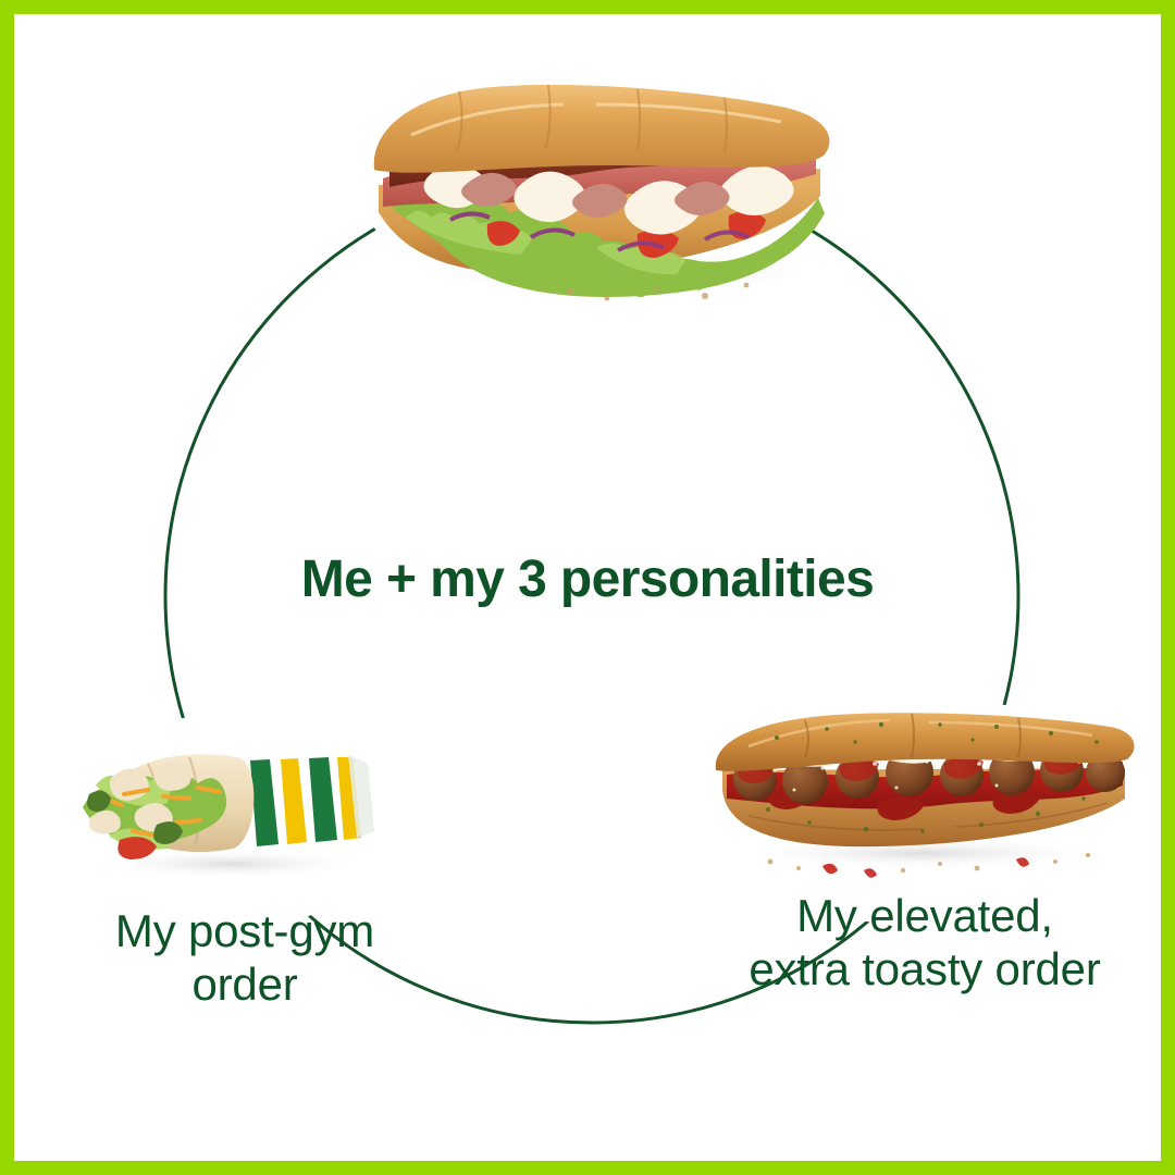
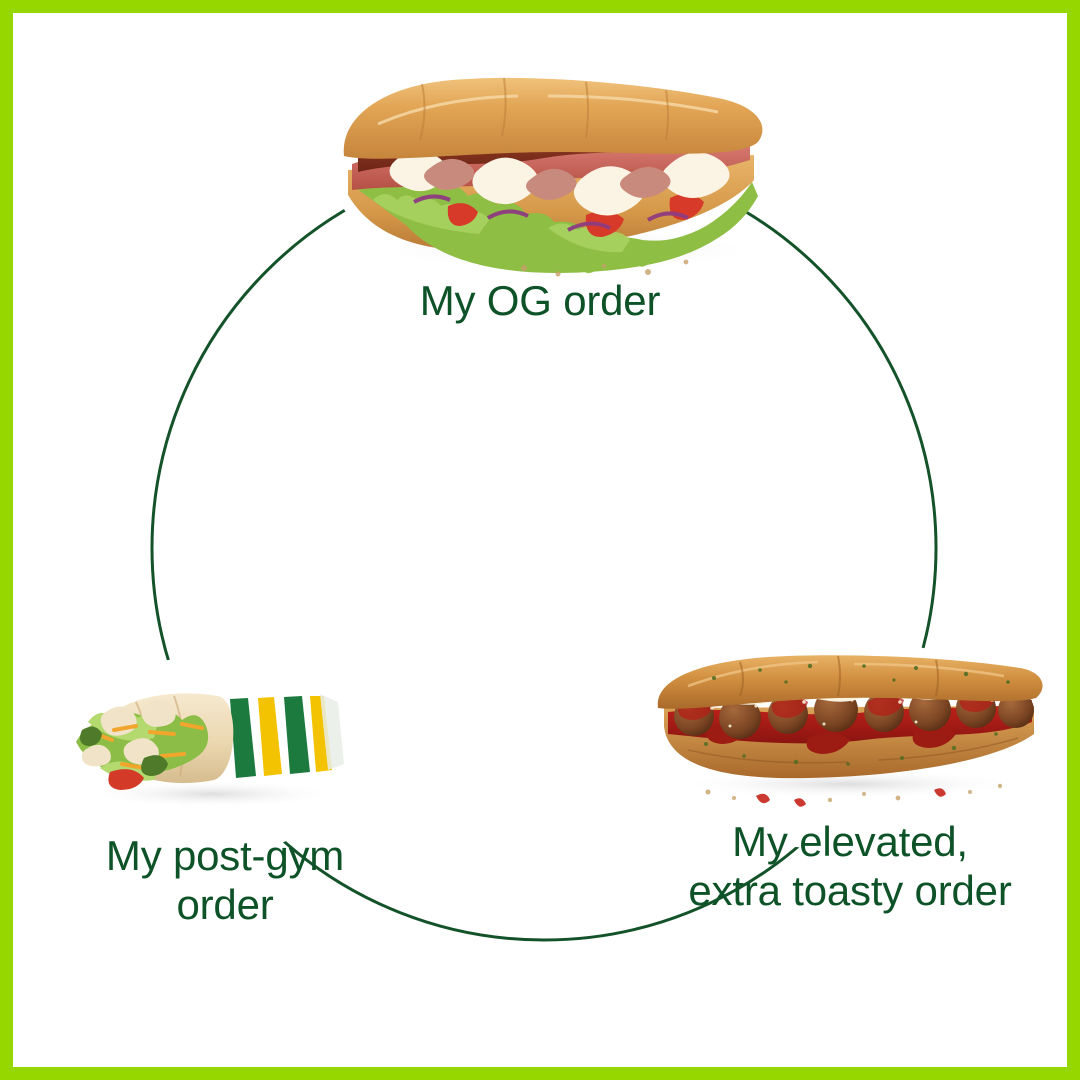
+ My OG order
  My post-gym order
  My elevated, extra toasty order
- Me + my 3 personalities
